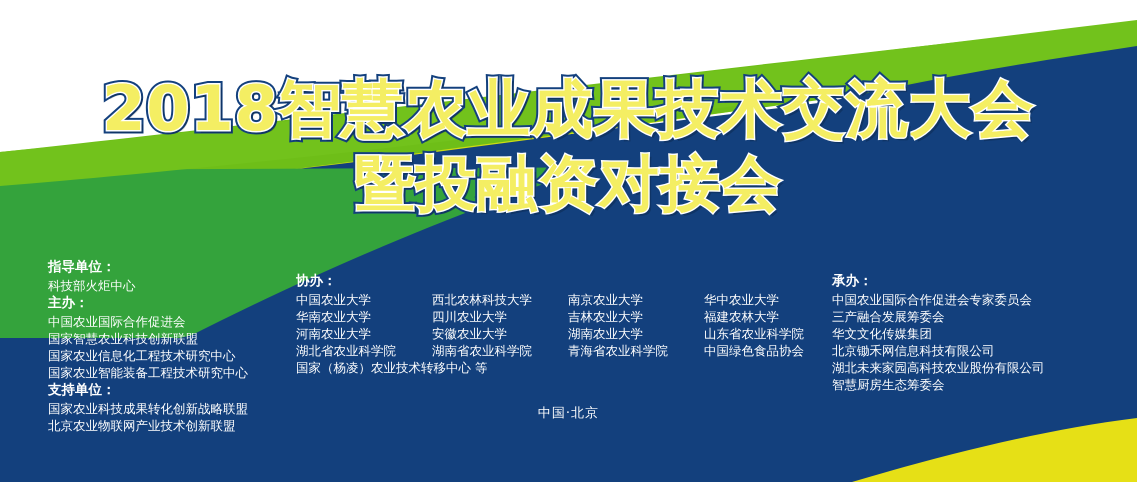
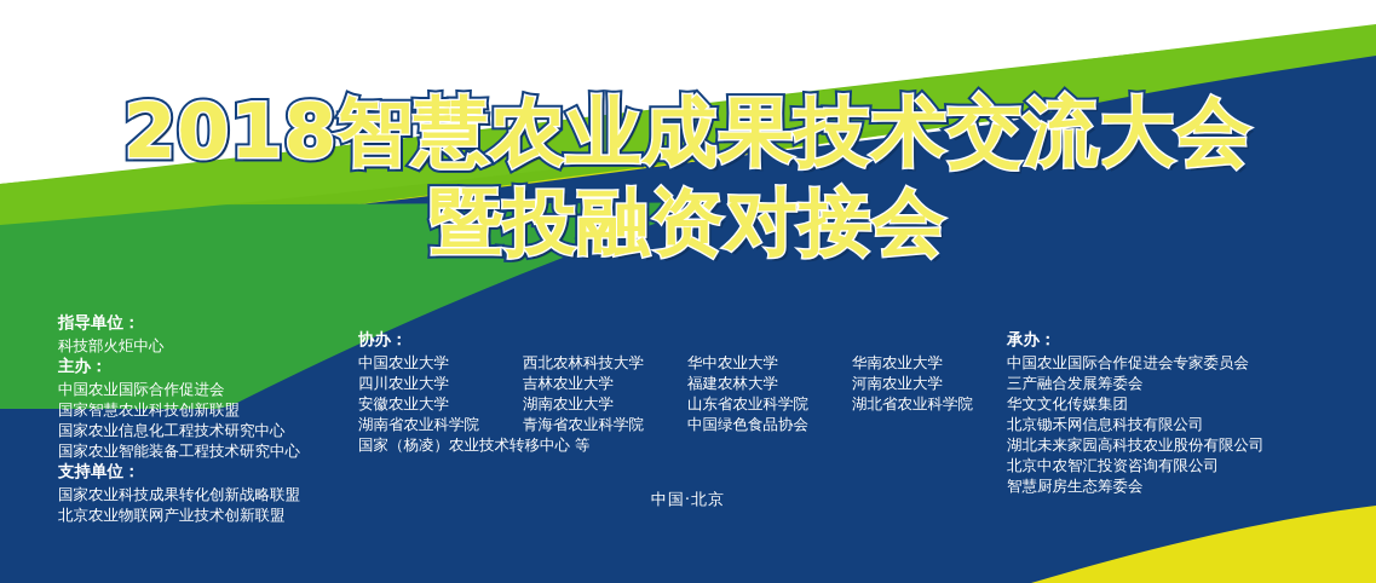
  2018智慧农业成果技术交流大会
  暨投融资对接会
  指导单位：
  科技部火炬中心
  主办：
  中国农业国际合作促进会
  国家智慧农业科技创新联盟
  国家农业信息化工程技术研究中心
  国家农业智能装备工程技术研究中心
  支持单位：
  国家农业科技成果转化创新战略联盟
  北京农业物联网产业技术创新联盟
  协办：
  中国农业大学
  西北农林科技大学
- 南京农业大学
  华中农业大学
  华南农业大学
  四川农业大学
  吉林农业大学
  福建农林大学
  河南农业大学
  安徽农业大学
  湖南农业大学
  山东省农业科学院
  湖北省农业科学院
  湖南省农业科学院
  青海省农业科学院
  中国绿色食品协会
  国家（杨凌）农业技术转移中心 等
  承办：
  中国农业国际合作促进会专家委员会
  三产融合发展筹委会
  华文文化传媒集团
  北京锄禾网信息科技有限公司
  湖北未来家园高科技农业股份有限公司
+ 北京中农智汇投资咨询有限公司
  智慧厨房生态筹委会
  中国·北京
